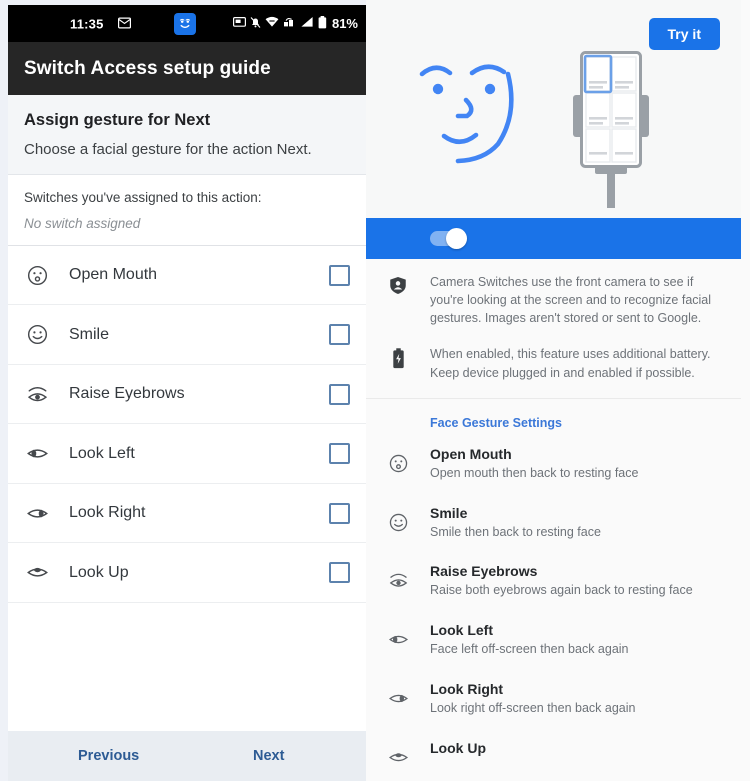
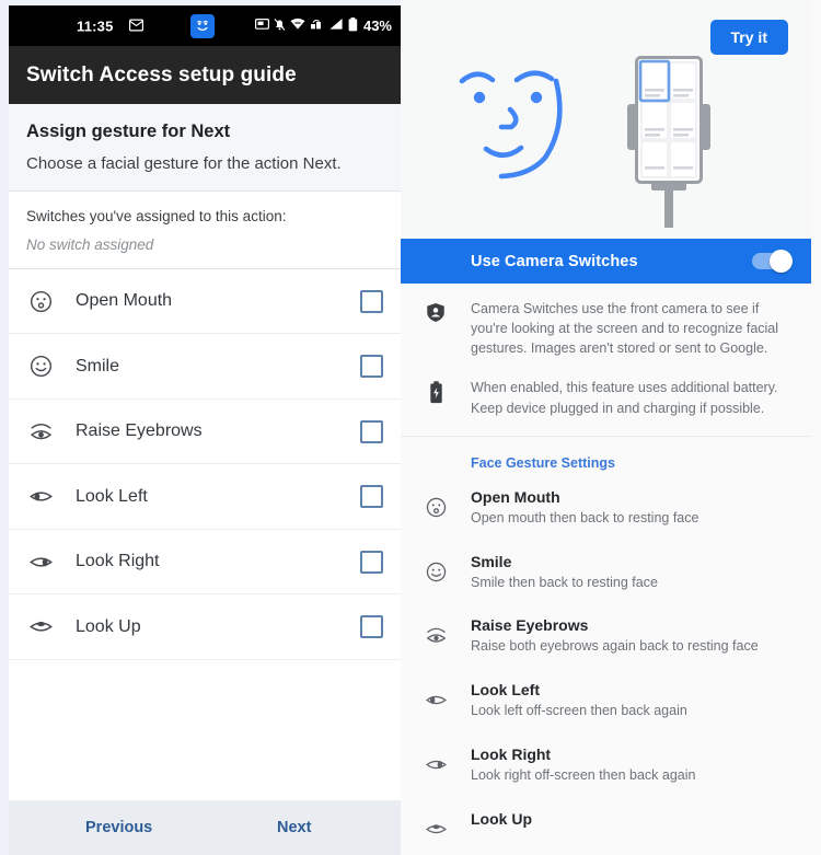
  11:35
- 81%
+ 43%
  Switch Access setup guide
  Assign gesture for Next
  Choose a facial gesture for the action Next.
  Switches you've assigned to this action:
  No switch assigned
  Open Mouth
  Smile
  Raise Eyebrows
  Look Left
  Look Right
  Look Up
  Previous
  Next
  Try it
+ Use Camera Switches
  Camera Switches use the front camera to see if you're looking at the screen and to recognize facial gestures. Images aren't stored or sent to Google.
- When enabled, this feature uses additional battery. Keep device plugged in and enabled if possible.
+ When enabled, this feature uses additional battery. Keep device plugged in and charging if possible.
  Face Gesture Settings
  Open Mouth
  Open mouth then back to resting face
  Smile
  Smile then back to resting face
  Raise Eyebrows
  Raise both eyebrows again back to resting face
  Look Left
- Face left off-screen then back again
+ Look left off-screen then back again
  Look Right
  Look right off-screen then back again
  Look Up
